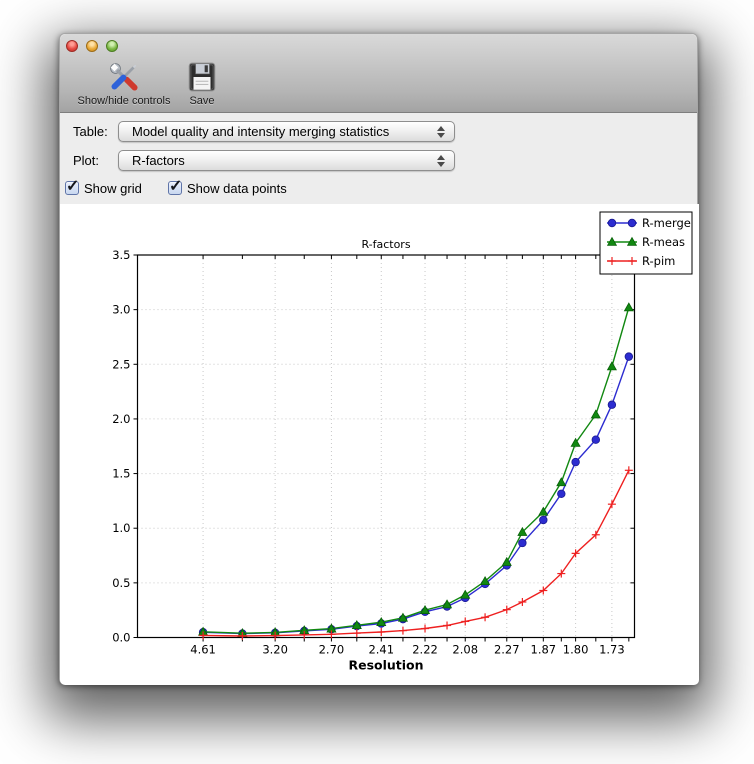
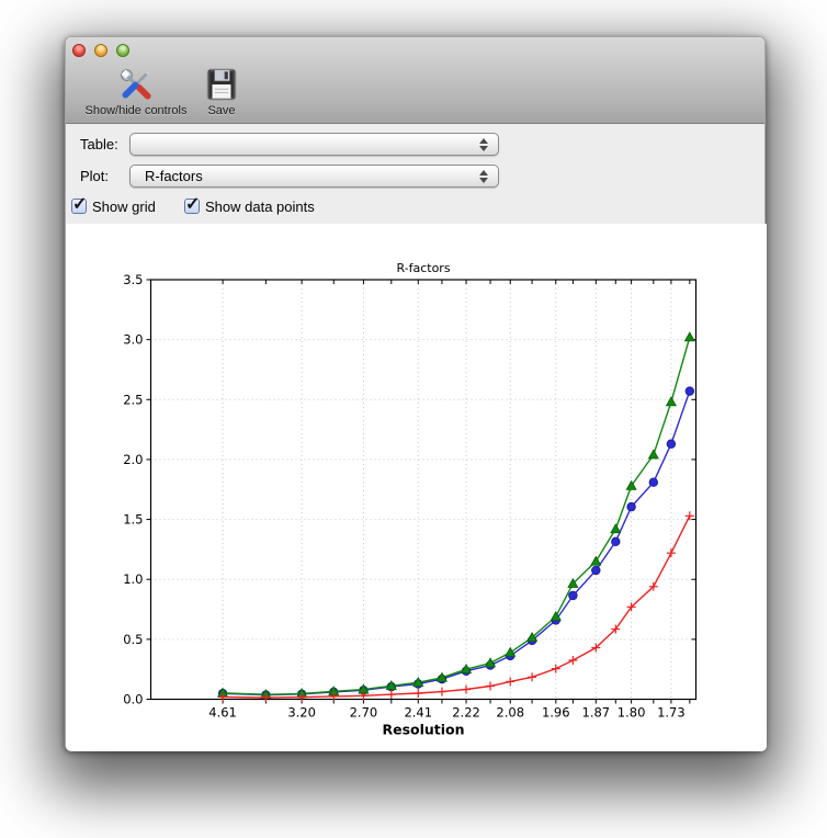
  Show/hide controls
  Save
  Table:
- Model quality and intensity merging statistics
  Plot:
  R-factors
  ✓
  Show grid
  ✓
  Show data points
  0.0
  0.5
  1.0
  1.5
  2.0
  2.5
  3.0
  3.5
  4.61
  3.20
  2.70
  2.41
  2.22
  2.08
- 2.27
+ 1.96
  1.87
  1.80
  1.73
  R-factors
  Resolution
- R-merge
- R-meas
- R-pim
